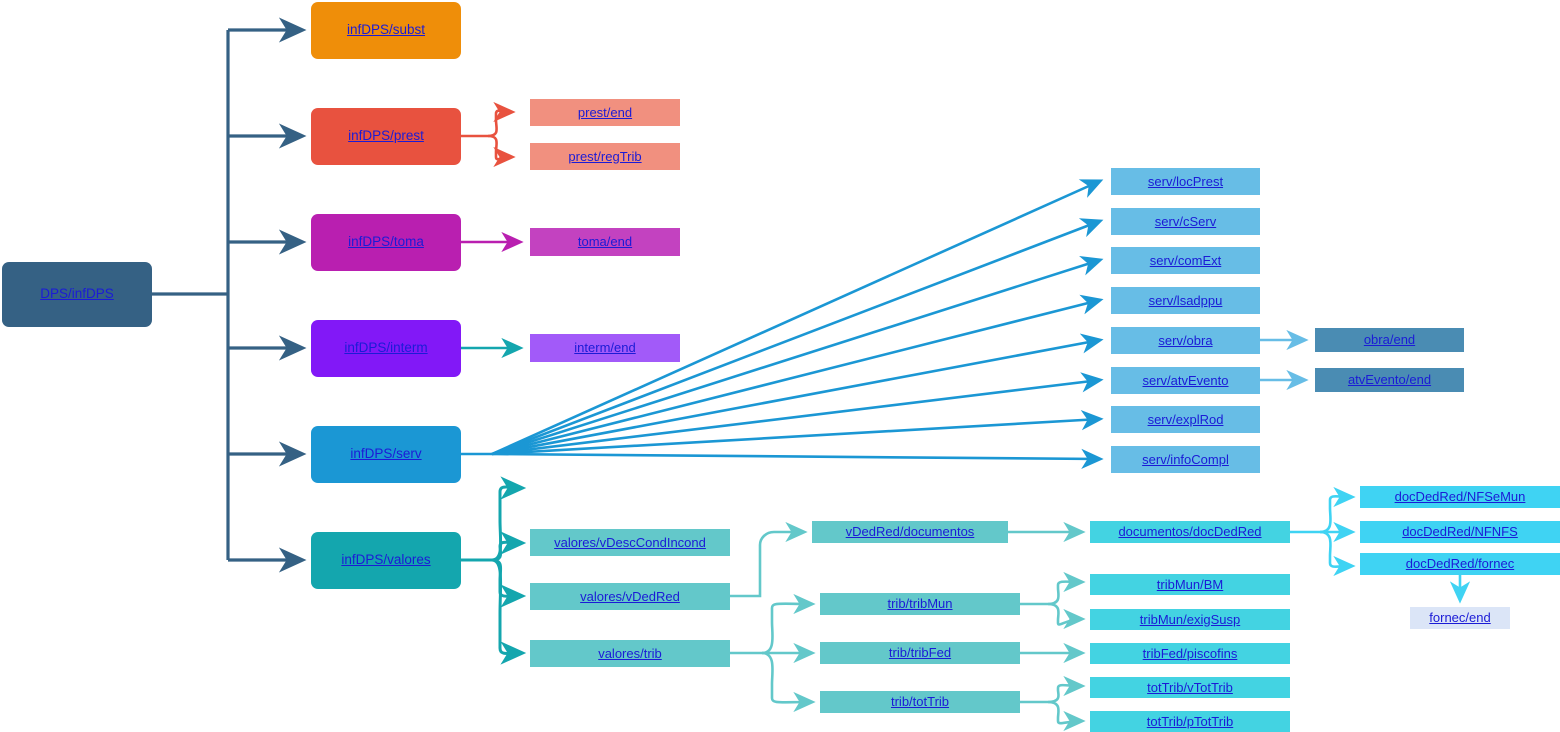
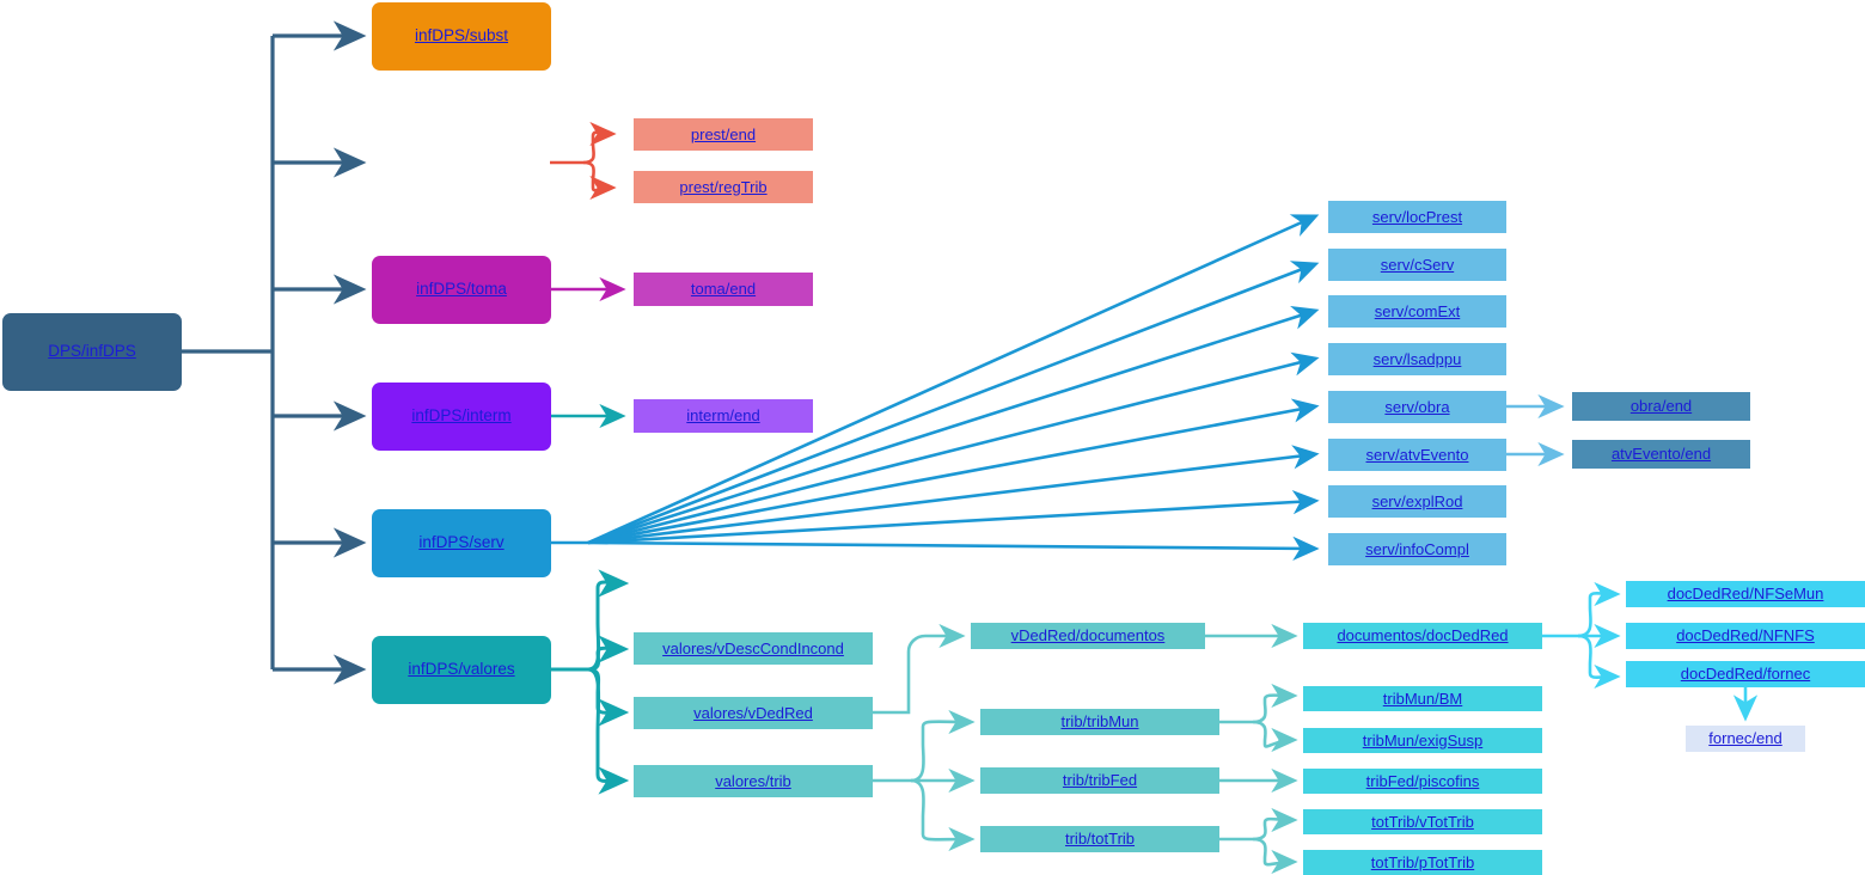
  DPS/infDPS
  infDPS/subst
- infDPS/prest
  infDPS/toma
  infDPS/interm
  infDPS/serv
  infDPS/valores
  prest/end
  prest/regTrib
  toma/end
  interm/end
  serv/locPrest
  serv/cServ
  serv/comExt
  serv/lsadppu
  serv/obra
  serv/atvEvento
  serv/explRod
  serv/infoCompl
  obra/end
  atvEvento/end
  valores/vDescCondIncond
  valores/vDedRed
  valores/trib
  vDedRed/documentos
  documentos/docDedRed
  docDedRed/NFSeMun
  docDedRed/NFNFS
  docDedRed/fornec
  fornec/end
  trib/tribMun
  trib/tribFed
  trib/totTrib
  tribMun/BM
  tribMun/exigSusp
  tribFed/piscofins
  totTrib/vTotTrib
  totTrib/pTotTrib
